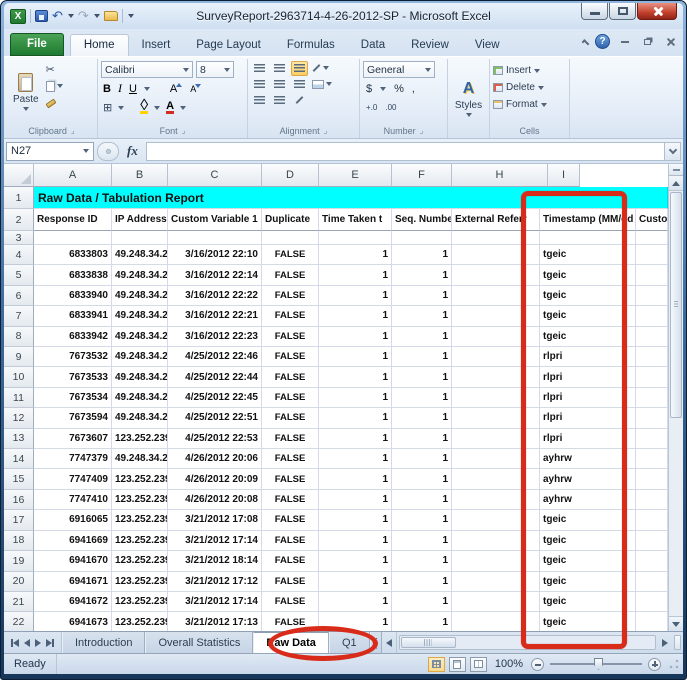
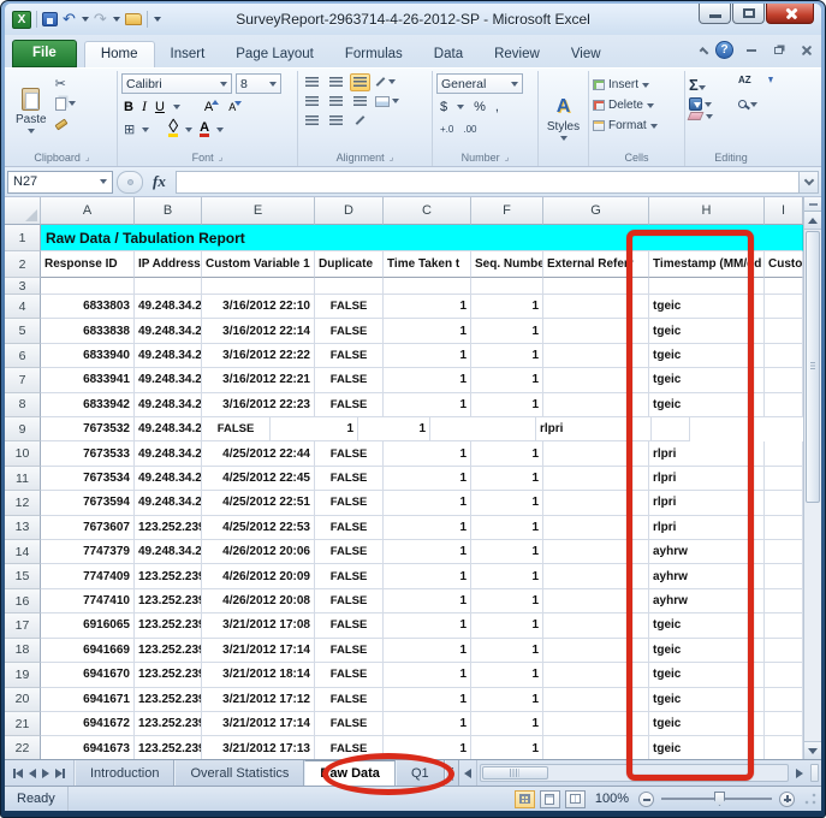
  X
  ↶
  ↷
  SurveyReport-2963714-4-26-2012-SP - Microsoft Excel
  File
  Home
  Insert
  Page Layout
  Formulas
  Data
  Review
  View
  ?
  Paste
  ✂
  Clipboard
  ⌟
  Calibri
  8
  B
  I
  U
  A
  A
  ⊞
  ◊
  A
  Font
  ⌟
  Alignment
  ⌟
  General
  $
  %
  ,
  +.0
  .00
  Number
  ⌟
  A
  Styles
  Insert
  Delete
  Format
  Cells
+ Σ
+ AZ
+ Editing
  N27
  fx
  A
  B
- C
+ E
  D
- E
+ C
  F
+ G
  H
  I
  1
  Raw Data / Tabulation Report
  2
  Response ID
  IP Address
  Custom Variable 1
  Duplicate
  Time Taken t
  Seq. Numbe
  External Referr
  Timestamp (MM/dd
  Custo
  3
  4
  6833803
  49.248.34.2
  3/16/2012 22:10
  FALSE
  1
  1
  tgeic
  5
  6833838
  49.248.34.2
  3/16/2012 22:14
  FALSE
  1
  1
  tgeic
  6
  6833940
  49.248.34.2
  3/16/2012 22:22
  FALSE
  1
  1
  tgeic
  7
  6833941
  49.248.34.2
  3/16/2012 22:21
  FALSE
  1
  1
  tgeic
  8
  6833942
  49.248.34.2
  3/16/2012 22:23
  FALSE
  1
  1
  tgeic
  9
  7673532
  49.248.34.2
- 4/25/2012 22:46
  FALSE
  1
  1
  rlpri
  10
  7673533
  49.248.34.2
  4/25/2012 22:44
  FALSE
  1
  1
  rlpri
  11
  7673534
  49.248.34.2
  4/25/2012 22:45
  FALSE
  1
  1
  rlpri
  12
  7673594
  49.248.34.2
  4/25/2012 22:51
  FALSE
  1
  1
  rlpri
  13
  7673607
  123.252.239
  4/25/2012 22:53
  FALSE
  1
  1
  rlpri
  14
  7747379
  49.248.34.2
  4/26/2012 20:06
  FALSE
  1
  1
  ayhrw
  15
  7747409
  123.252.239
  4/26/2012 20:09
  FALSE
  1
  1
  ayhrw
  16
  7747410
  123.252.239
  4/26/2012 20:08
  FALSE
  1
  1
  ayhrw
  17
  6916065
  123.252.239
  3/21/2012 17:08
  FALSE
  1
  1
  tgeic
  18
  6941669
  123.252.239
  3/21/2012 17:14
  FALSE
  1
  1
  tgeic
  19
  6941670
  123.252.239
  3/21/2012 18:14
  FALSE
  1
  1
  tgeic
  20
  6941671
  123.252.239
  3/21/2012 17:12
  FALSE
  1
  1
  tgeic
  21
  6941672
  123.252.239
  3/21/2012 17:14
  FALSE
  1
  1
  tgeic
  22
  6941673
  123.252.239
  3/21/2012 17:13
  FALSE
  1
  1
  tgeic
  Introduction
  Overall Statistics
  Raw Data
  Q1
  (
  Ready
  100%
